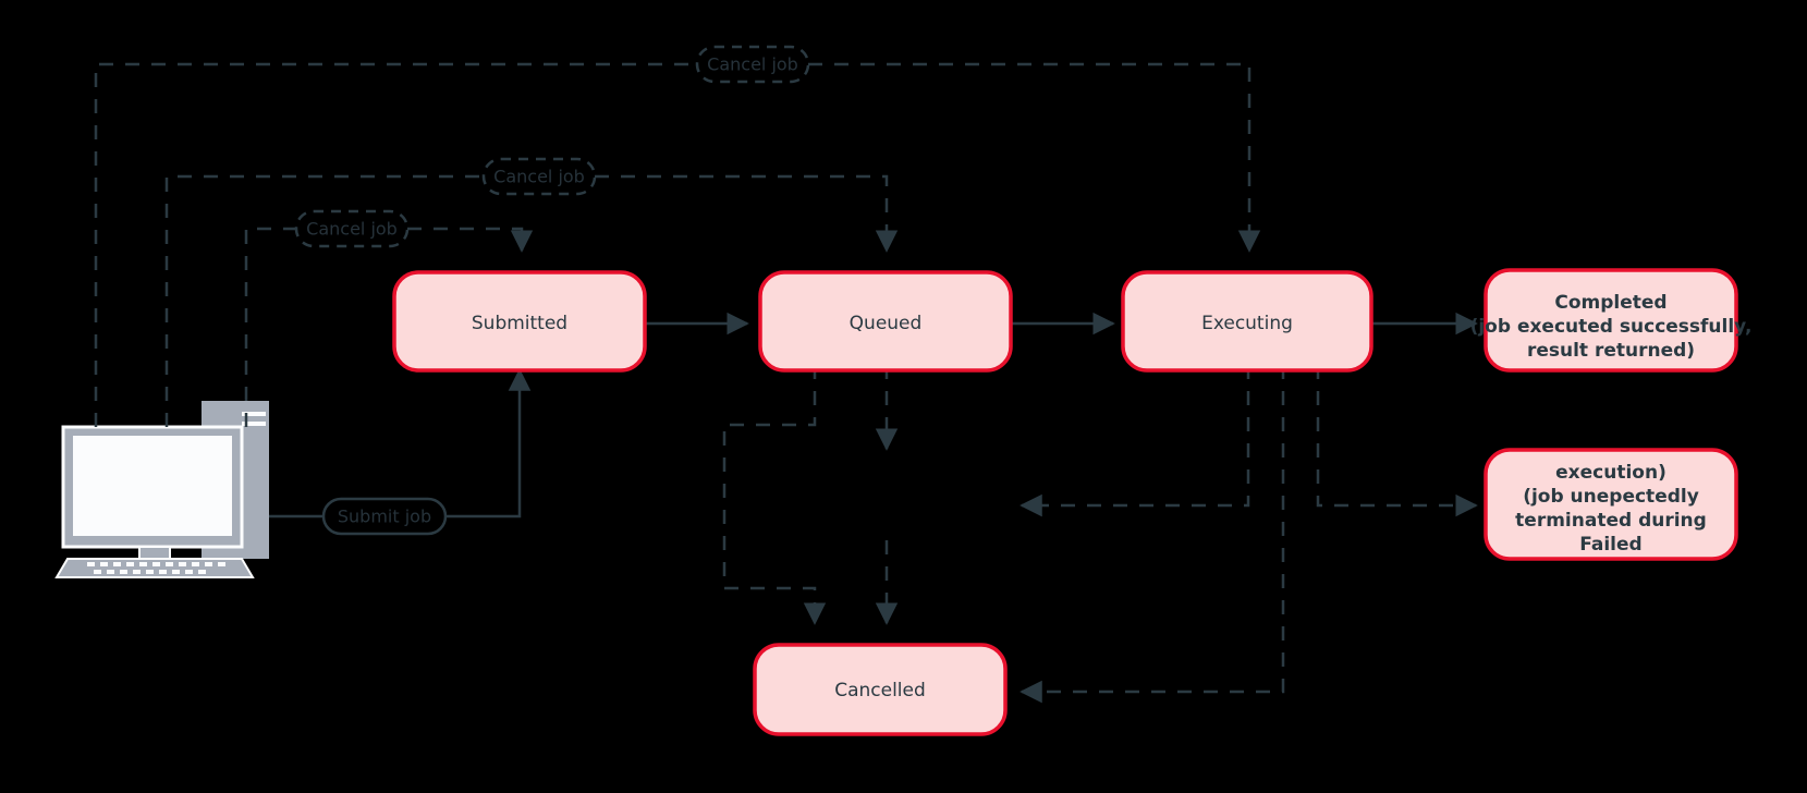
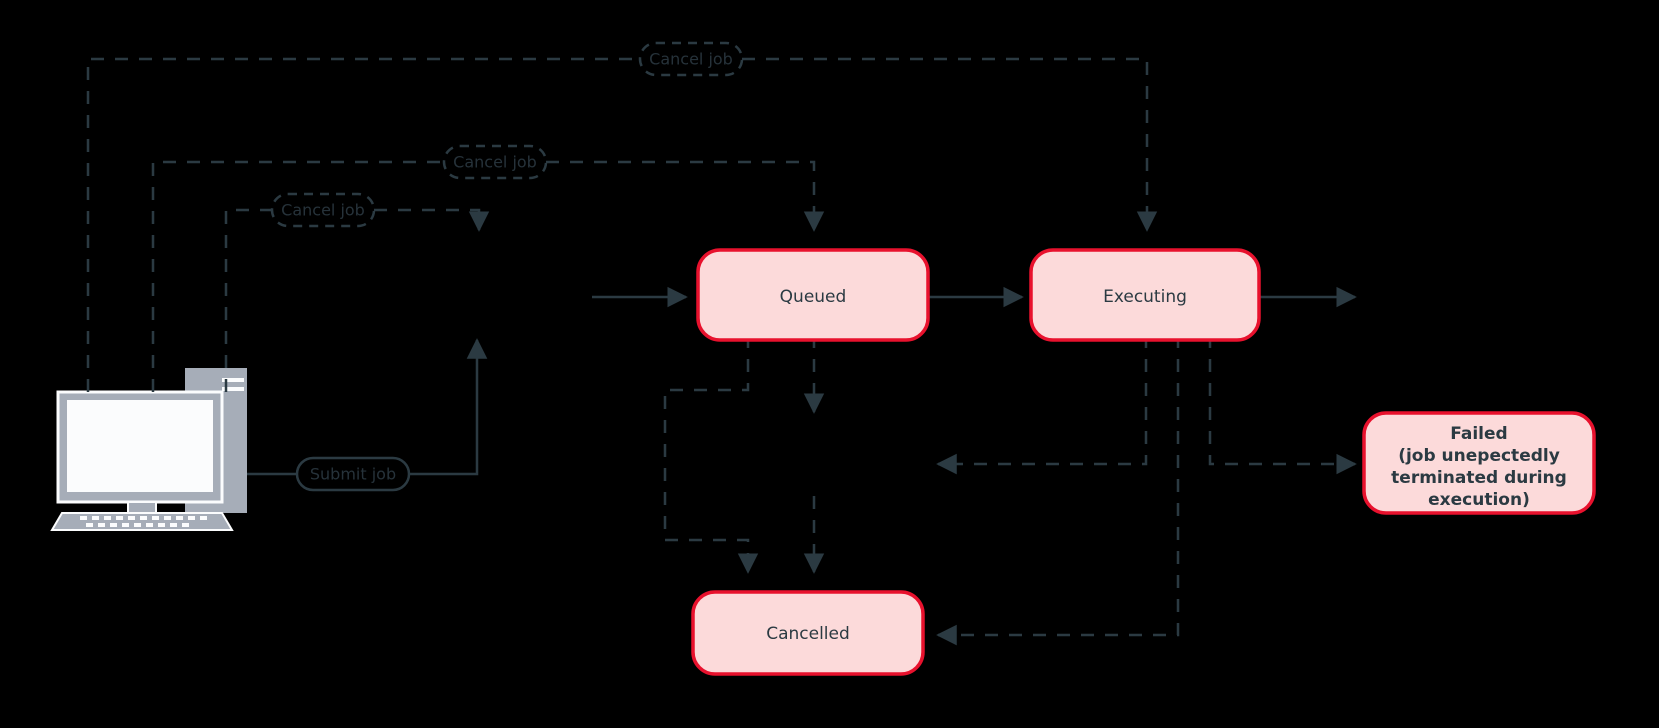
- Submitted
  Queued
  Executing
- Completed
- (job executed successfully,
- result returned)
- execution)
+ Failed
  (job unepectedly
  terminated during
- Failed
+ execution)
  Cancelled
  Submit job
  Cancel job
  Cancel job
  Cancel job
